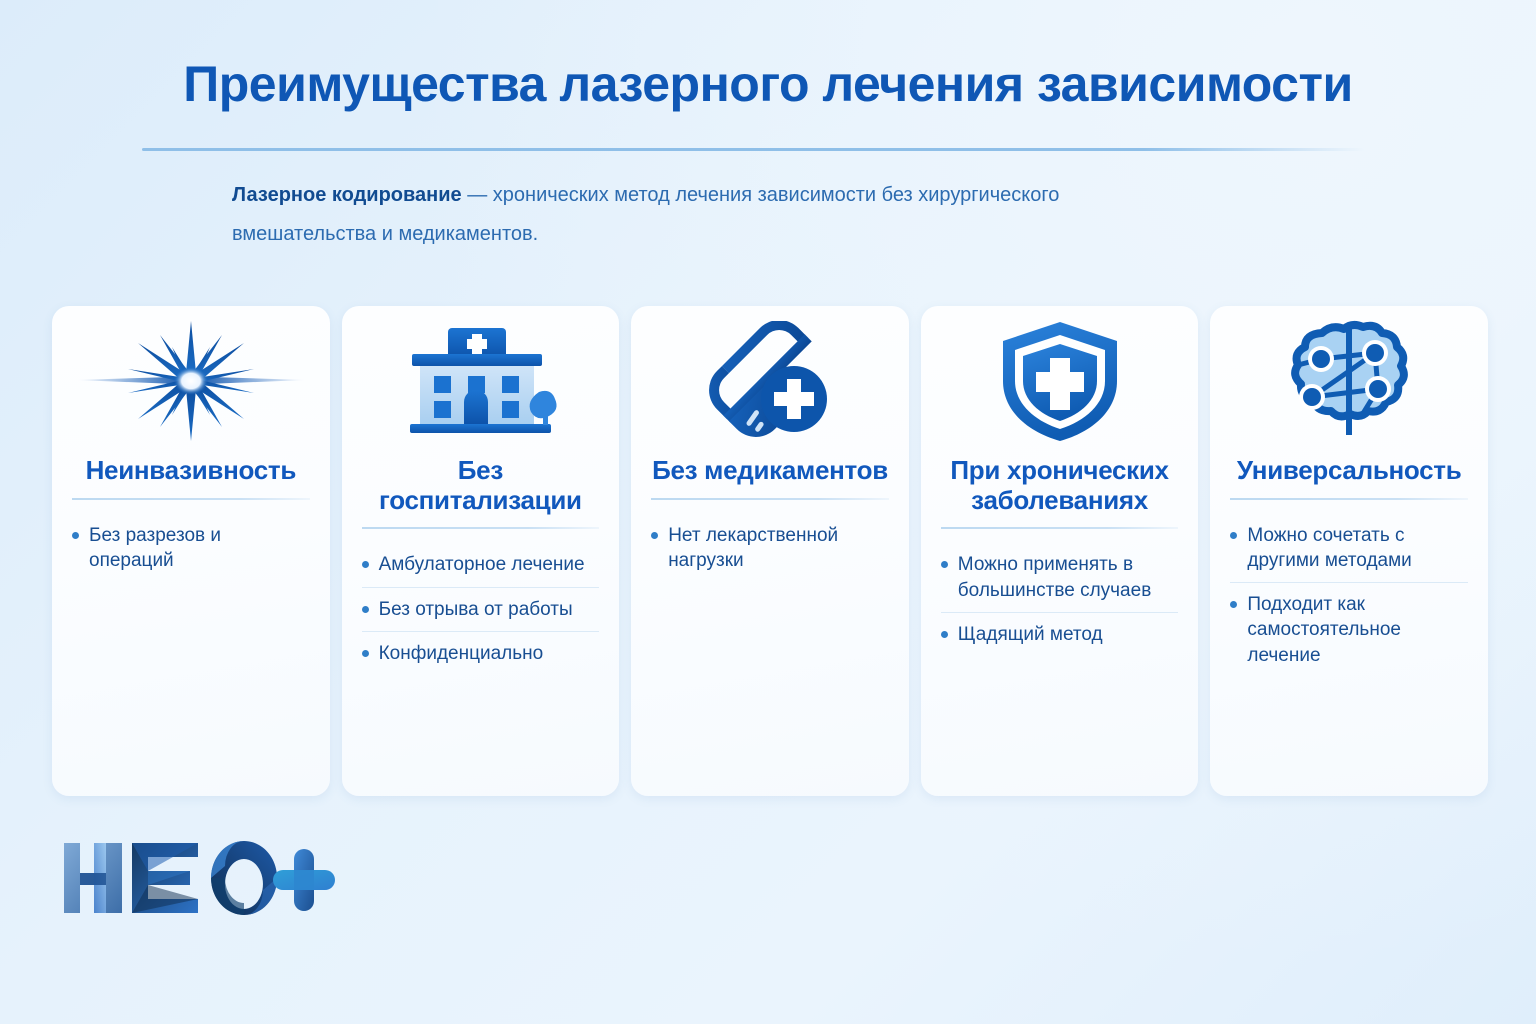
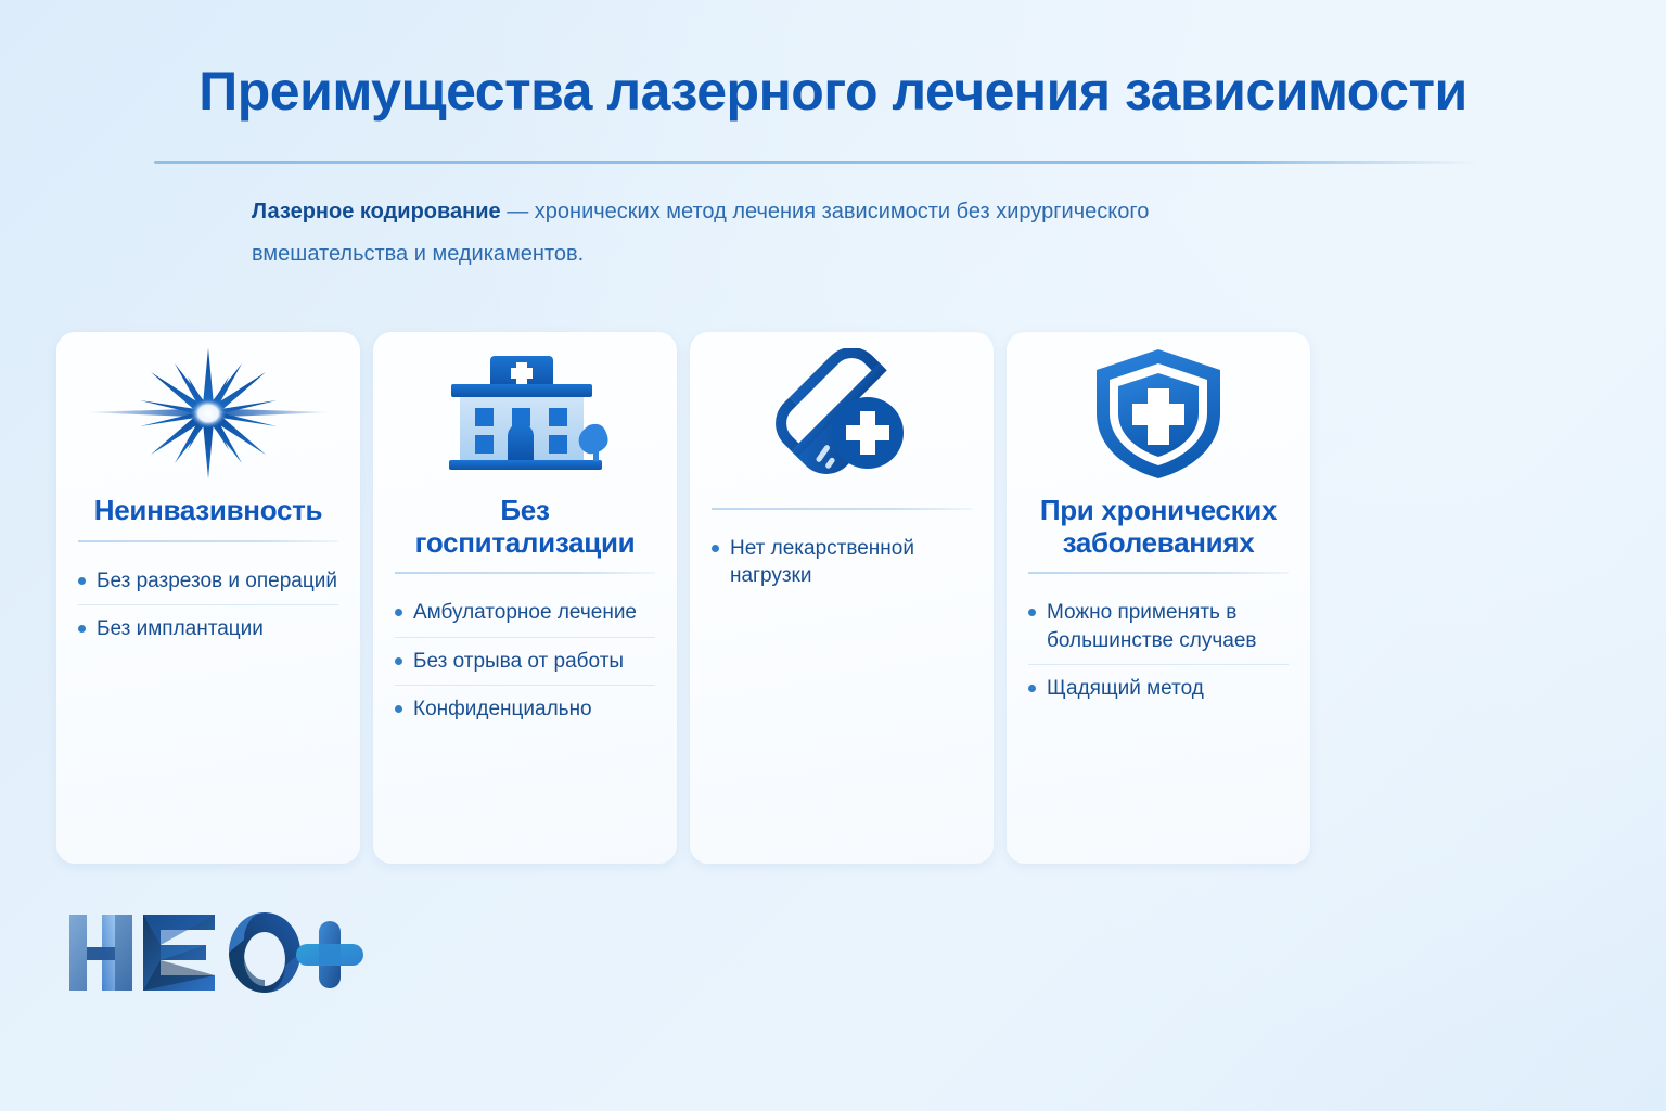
  Преимущества лазерного лечения зависимости
  Лазерное кодирование — хронических метод лечения зависимости без хирургического вмешательства и медикаментов.
  Неинвазивность
  Без разрезов и операций
+ Без имплантации
  Без госпитализации
  Амбулаторное лечение
  Без отрыва от работы
  Конфиденциально
- Без медикаментов
  Нет лекарственной нагрузки
  При хронических заболеваниях
  Можно применять в большинстве случаев
  Щадящий метод
- Универсальность
- Можно сочетать с другими методами
- Подходит как самостоятельное лечение
